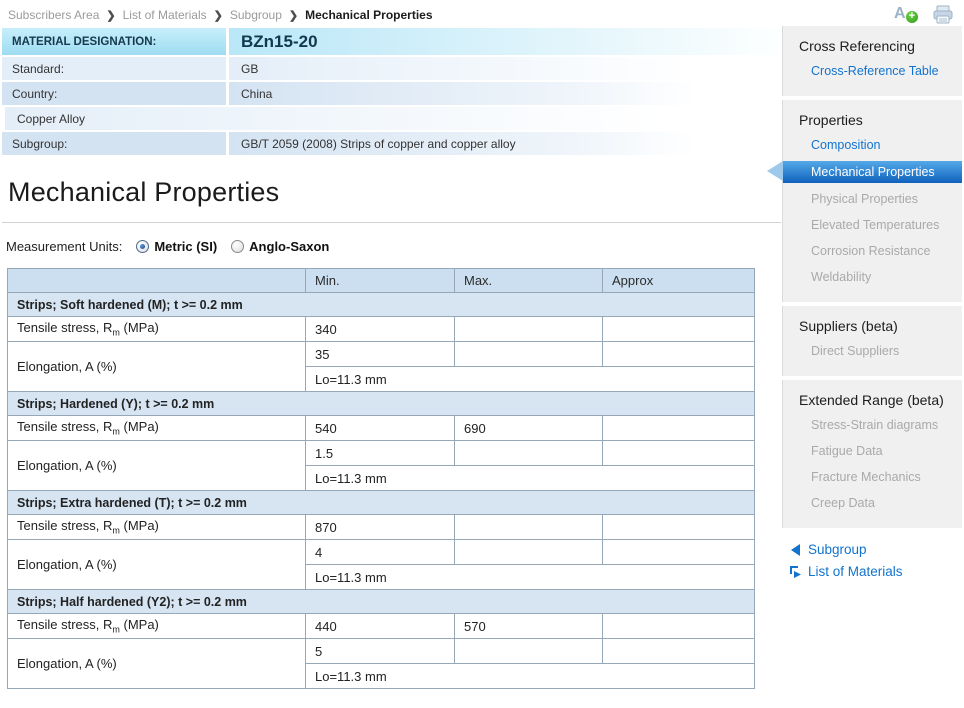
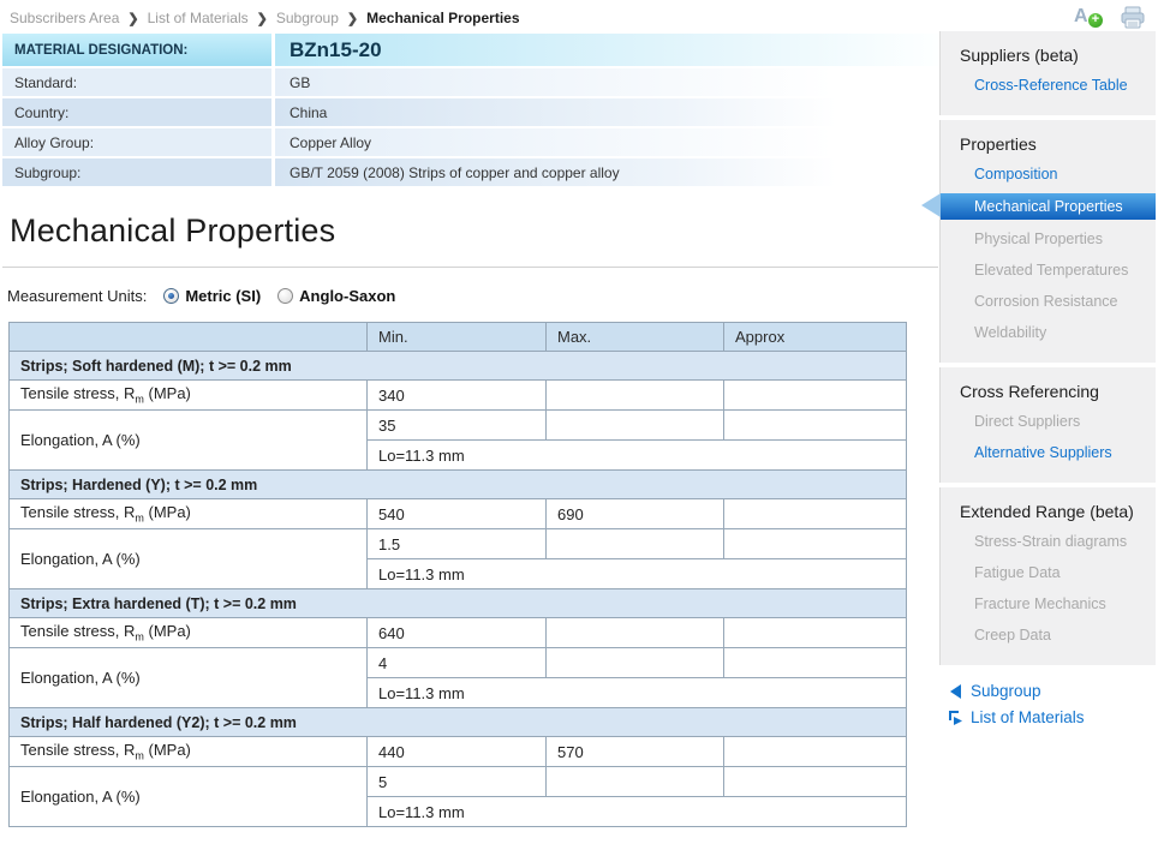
  Subscribers Area
  ❯
  List of Materials
  ❯
  Subgroup
  ❯
  Mechanical Properties
  A
  +
  MATERIAL DESIGNATION:
  BZn15-20
  Standard:
  GB
  Country:
  China
+ Alloy Group:
  Copper Alloy
  Subgroup:
  GB/T 2059 (2008) Strips of copper and copper alloy
  Mechanical Properties
  Measurement Units:
  Metric (SI)
  Anglo-Saxon
  	Min.	Max.	Approx
  Strips; Soft hardened (M); t >= 0.2 mm
  Tensile stress, Rm (MPa)	340
  Elongation, A (%)	35
  Lo=11.3 mm
  Strips; Hardened (Y); t >= 0.2 mm
  Tensile stress, Rm (MPa)	540	690
  Elongation, A (%)	1.5
  Lo=11.3 mm
  Strips; Extra hardened (T); t >= 0.2 mm
- Tensile stress, Rm (MPa)	870
+ Tensile stress, Rm (MPa)	640
  Elongation, A (%)	4
  Lo=11.3 mm
  Strips; Half hardened (Y2); t >= 0.2 mm
  Tensile stress, Rm (MPa)	440	570
  Elongation, A (%)	5
  Lo=11.3 mm
- Cross Referencing
+ Suppliers (beta)
  Cross-Reference Table
  Properties
  Composition
  Mechanical Properties
  Physical Properties
  Elevated Temperatures
  Corrosion Resistance
  Weldability
- Suppliers (beta)
+ Cross Referencing
  Direct Suppliers
+ Alternative Suppliers
  Extended Range (beta)
  Stress-Strain diagrams
  Fatigue Data
  Fracture Mechanics
  Creep Data
  Subgroup
  List of Materials
